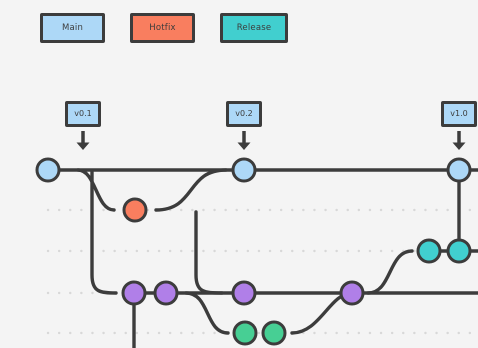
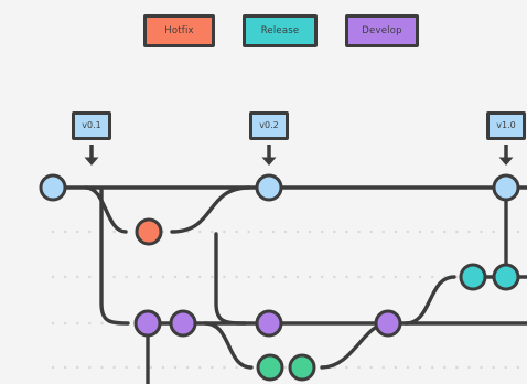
- Main
  Hotfix
  Release
+ Develop
  v0.1
  v0.2
  v1.0
